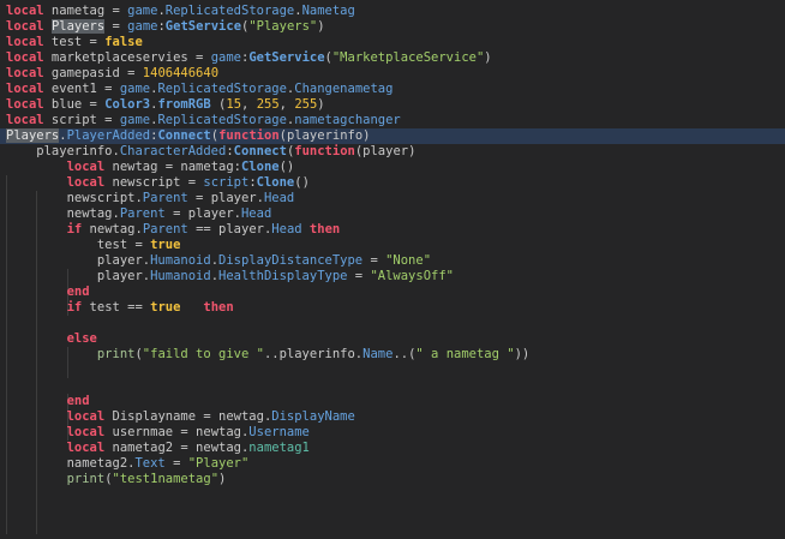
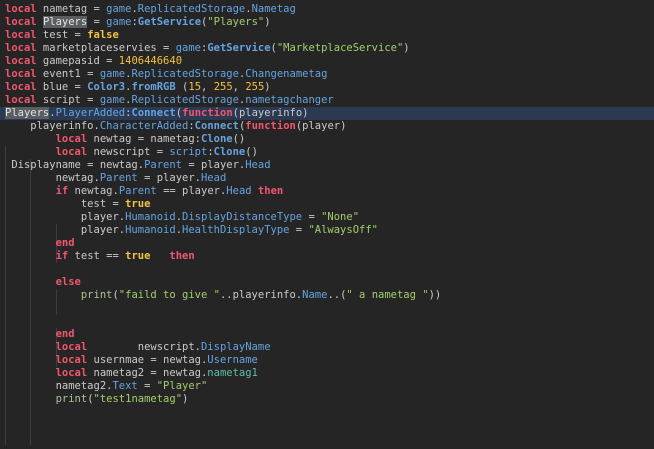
  local nametag = game.ReplicatedStorage.Nametag
  local Players = game:GetService("Players")
  local test = false
  local marketplaceservies = game:GetService("MarketplaceService")
  local gamepasid = 1406446640
  local event1 = game.ReplicatedStorage.Changenametag
  local blue = Color3.fromRGB (15, 255, 255)
  local script = game.ReplicatedStorage.nametagchanger
  Players.PlayerAdded:Connect(function(playerinfo)
  playerinfo.CharacterAdded:Connect(function(player)
  local newtag = nametag:Clone()
  local newscript = script:Clone()
- newscript.Parent = player.Head
+ Displayname = newtag.Parent = player.Head
  newtag.Parent = player.Head
  if newtag.Parent == player.Head then
  test = true
  player.Humanoid.DisplayDistanceType = "None"
  player.Humanoid.HealthDisplayType = "AlwaysOff"
  end
  if test == true then
  else
  print("faild to give "..playerinfo.Name..(" a nametag "))
  end
- local Displayname = newtag.DisplayName
+ local newscript.DisplayName
  local usernmae = newtag.Username
  local nametag2 = newtag.nametag1
  nametag2.Text = "Player"
  print("test1nametag")
